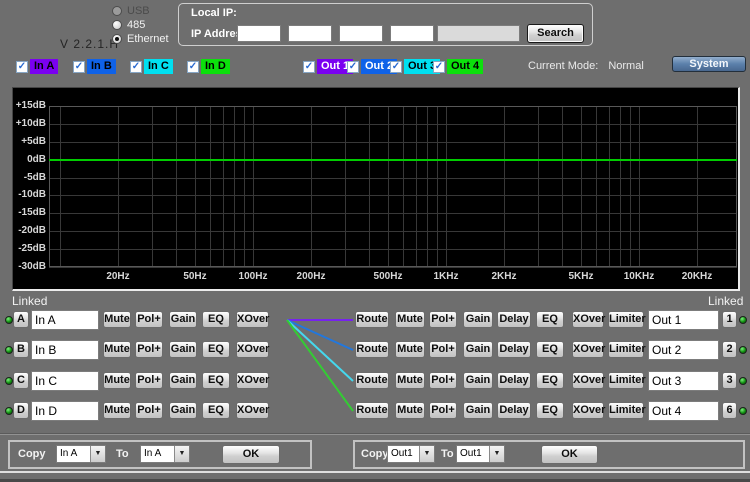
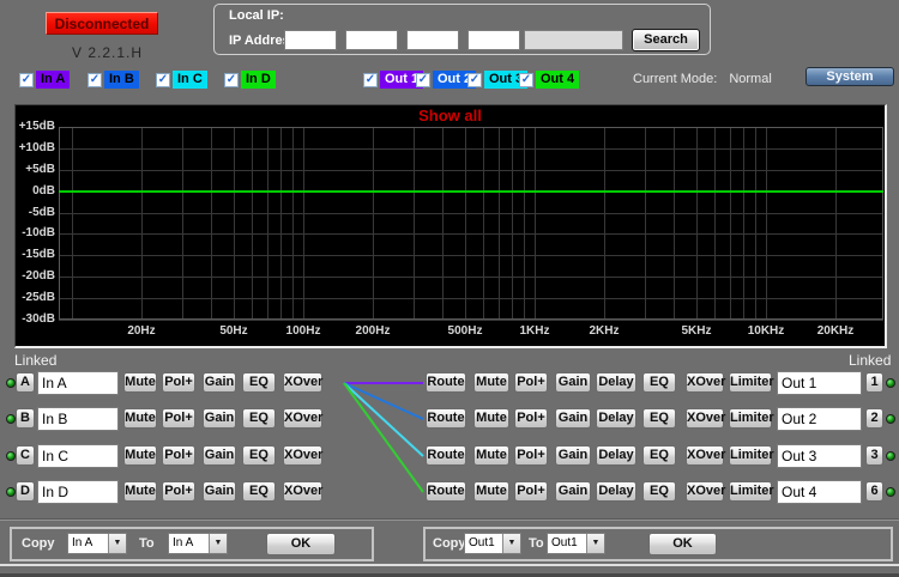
+ Disconnected
  V 2.2.1.H
- USB
- 485
- Ethernet
  Local IP:
  IP Addre
  Search
  ✓
  In A
  ✓
  In B
  ✓
  In C
  ✓
  In D
  ✓
  Out
  ✓
  Out
  ✓
  Out
  ✓
  Out 4
  Current Mode: Normal
  System
+ Show all
  +15dB
  +10dB
  +5dB
  0dB
  -5dB
  -10dB
  -15dB
  -20dB
  -25dB
  -30dB
  20Hz
  50Hz
  100Hz
  200Hz
  500Hz
  1KHz
  2KHz
  5KHz
  10KHz
  20KHz
  Linked
  Linked
  A
  In A
  Mute
  Pol+
  Gain
  EQ
  XOver
  B
  In B
  Mute
  Pol+
  Gain
  EQ
  XOver
  C
  In C
  Mute
  Pol+
  Gain
  EQ
  XOver
  D
  In D
  Mute
  Pol+
  Gain
  EQ
  XOver
  Route
  Mute
  Pol+
  Gain
  Delay
  EQ
  XOver
  Limiter
  Out 1
  1
  Route
  Mute
  Pol+
  Gain
  Delay
  EQ
  XOver
  Limiter
  Out 2
  2
  Route
  Mute
  Pol+
  Gain
  Delay
  EQ
  XOver
  Limiter
  Out 3
  3
  Route
  Mute
  Pol+
  Gain
  Delay
  EQ
  XOver
  Limiter
  Out 4
  6
  Copy
  In A
  To
  In A
  OK
  Copy
  Out1
  To
  Out1
  OK
